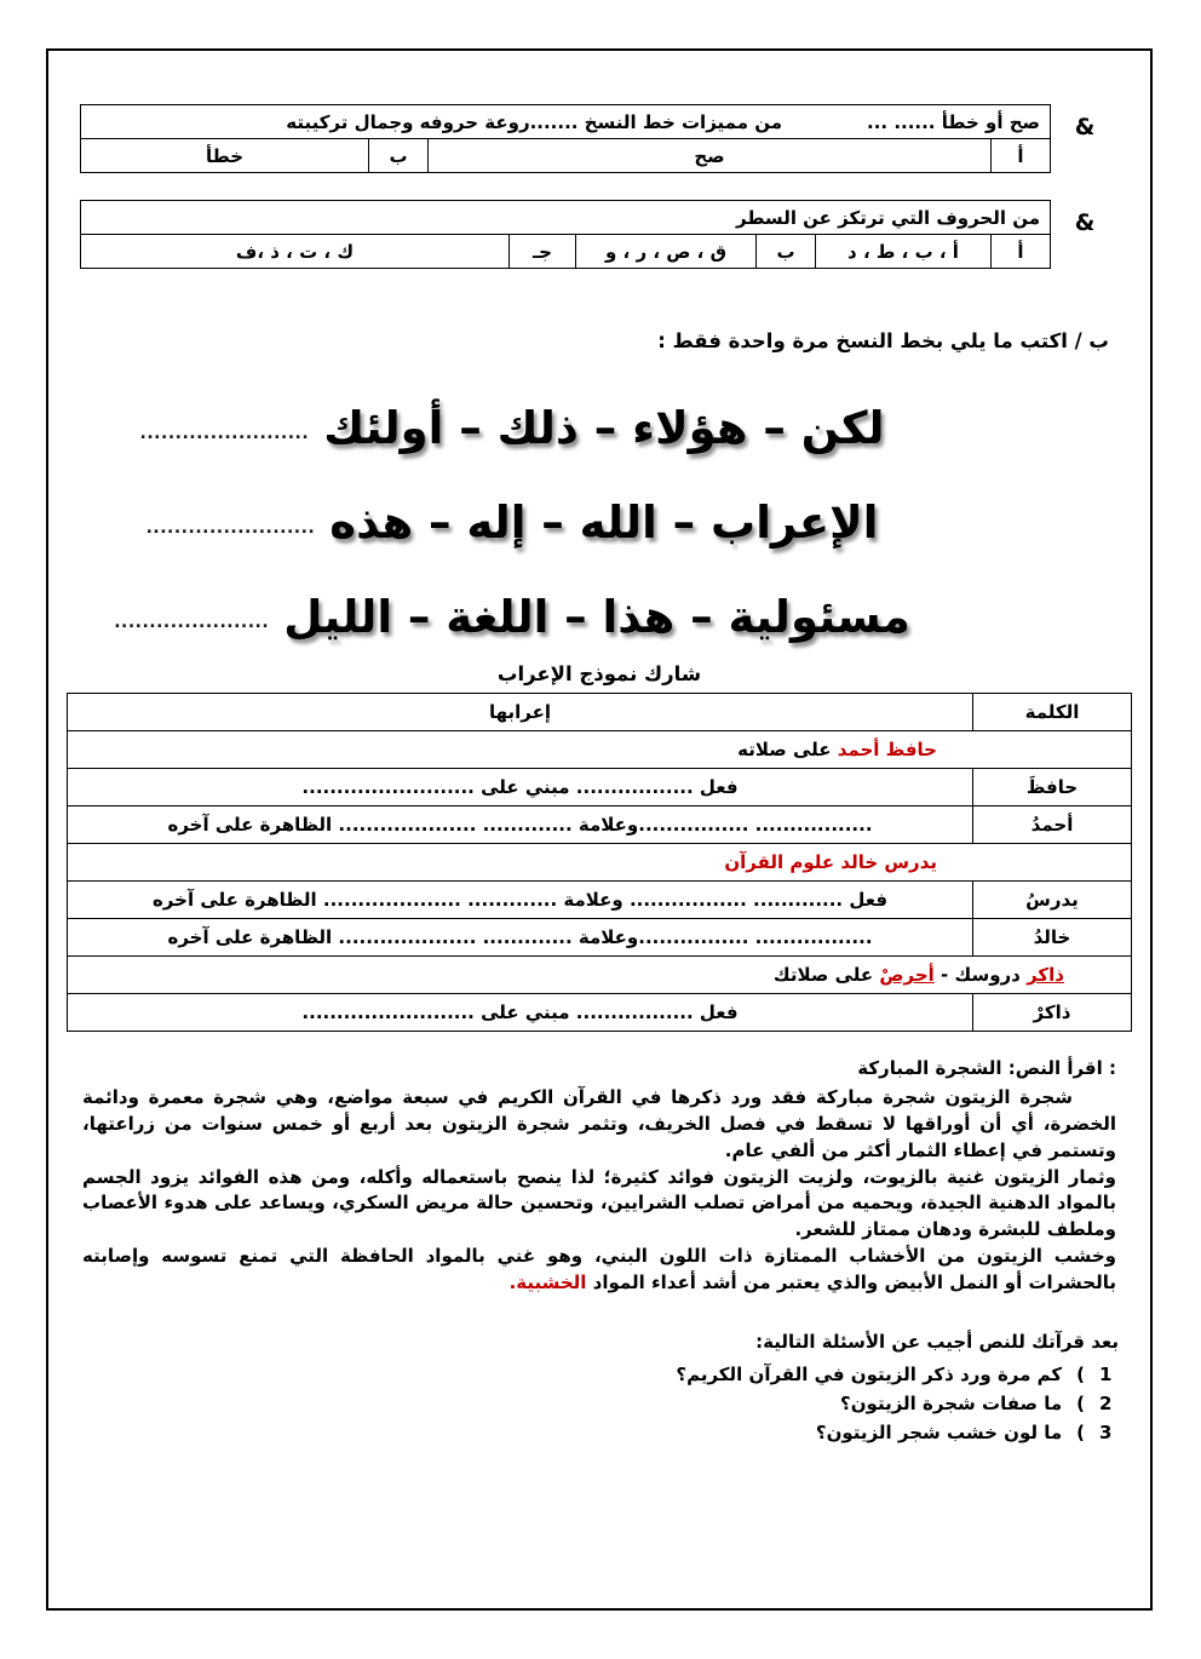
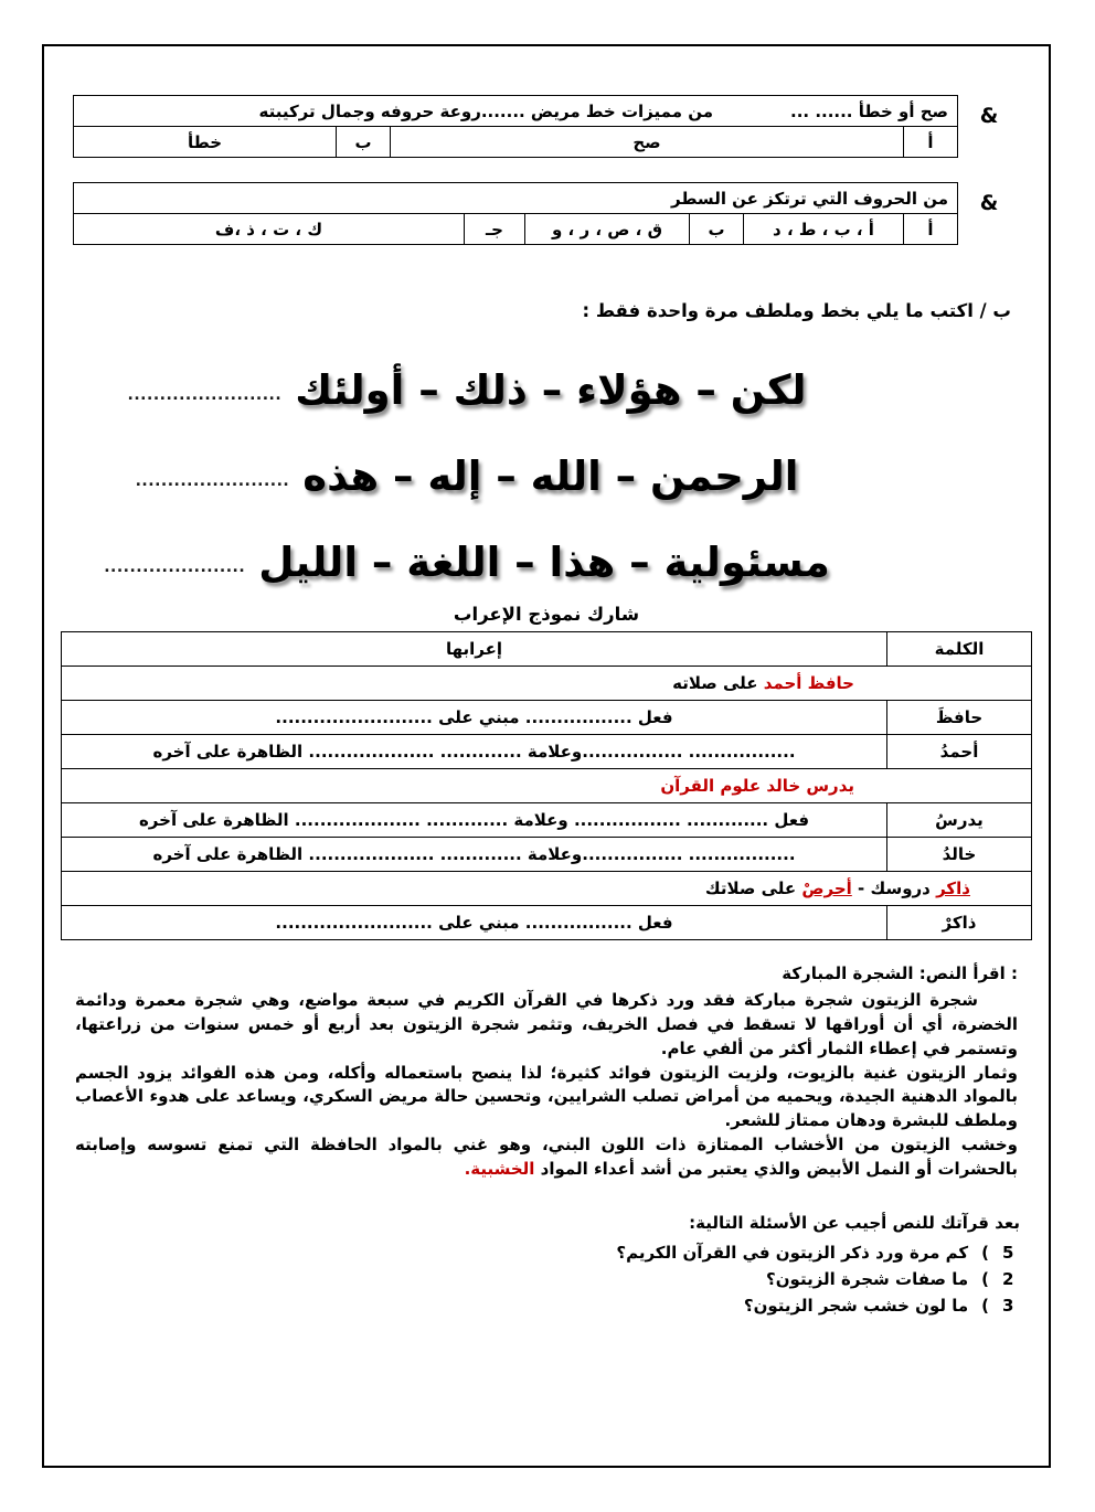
  &
- صح أو خطأ ...... ... من مميزات خط النسخ .......روعة حروفه وجمال تركيبته
+ صح أو خطأ ...... ... من مميزات خط مريض .......روعة حروفه وجمال تركيبته
  أ	صح	ب	خطأ
  &
  من الحروف التي ترتكز عن السطر
  أ	أ ، ب ، ط ، د	ب	ق ، ص ، ر ، و	جـ	ك ، ت ، ذ ،ف
- ب / اكتب ما يلي بخط النسخ مرة واحدة فقط :
+ ب / اكتب ما يلي بخط وملطف مرة واحدة فقط :
  لكن – هؤلاء – ذلك – أولئك
  ........................
- الإعراب – الله – إله – هذه
+ الرحمن – الله – إله – هذه
  ........................
  مسئولية – هذا – اللغة – الليل
  ......................
  شارك نموذج الإعراب
  الكلمة	إعرابها
  حافظ أحمد على صلاته
  حافظَ	فعل ................. مبني على .........................
  أحمدُ	................. ................وعلامة ............. .................... الظاهرة على آخره
  يدرس خالد علوم القرآن
  يدرسُ	فعل ............. ................. وعلامة ............. .................... الظاهرة على آخره
  خالدُ	................. ................وعلامة ............. .................... الظاهرة على آخره
  ذاكر دروسك - أحرصْ على صلاتك
  ذاكرْ	فعل ................. مبني على .........................
  : اقرأ النص: الشجرة المباركة
  شجرة الزيتون شجرة مباركة فقد ورد ذكرها في القرآن الكريم في سبعة مواضع، وهي شجرة معمرة ودائمة الخضرة، أي أن أوراقها لا تسقط في فصل الخريف، وتثمر شجرة الزيتون بعد أربع أو خمس سنوات من زراعتها، وتستمر في إعطاء الثمار أكثر من ألفي عام.
  وثمار الزيتون غنية بالزيوت، ولزيت الزيتون فوائد كثيرة؛ لذا ينصح باستعماله وأكله، ومن هذه الفوائد يزود الجسم بالمواد الدهنية الجيدة، ويحميه من أمراض تصلب الشرايين، وتحسين حالة مريض السكري، ويساعد على هدوء الأعصاب وملطف للبشرة ودهان ممتاز للشعر.
  وخشب الزيتون من الأخشاب الممتازة ذات اللون البني، وهو غني بالمواد الحافظة التي تمنع تسوسه وإصابته بالحشرات أو النمل الأبيض والذي يعتبر من أشد أعداء المواد الخشبية.
  بعد قرآتك للنص أجيب عن الأسئلة التالية:
- 1
+ 5
  (
  كم مرة ورد ذكر الزيتون في القرآن الكريم؟
  2
  (
  ما صفات شجرة الزيتون؟
  3
  (
  ما لون خشب شجر الزيتون؟
